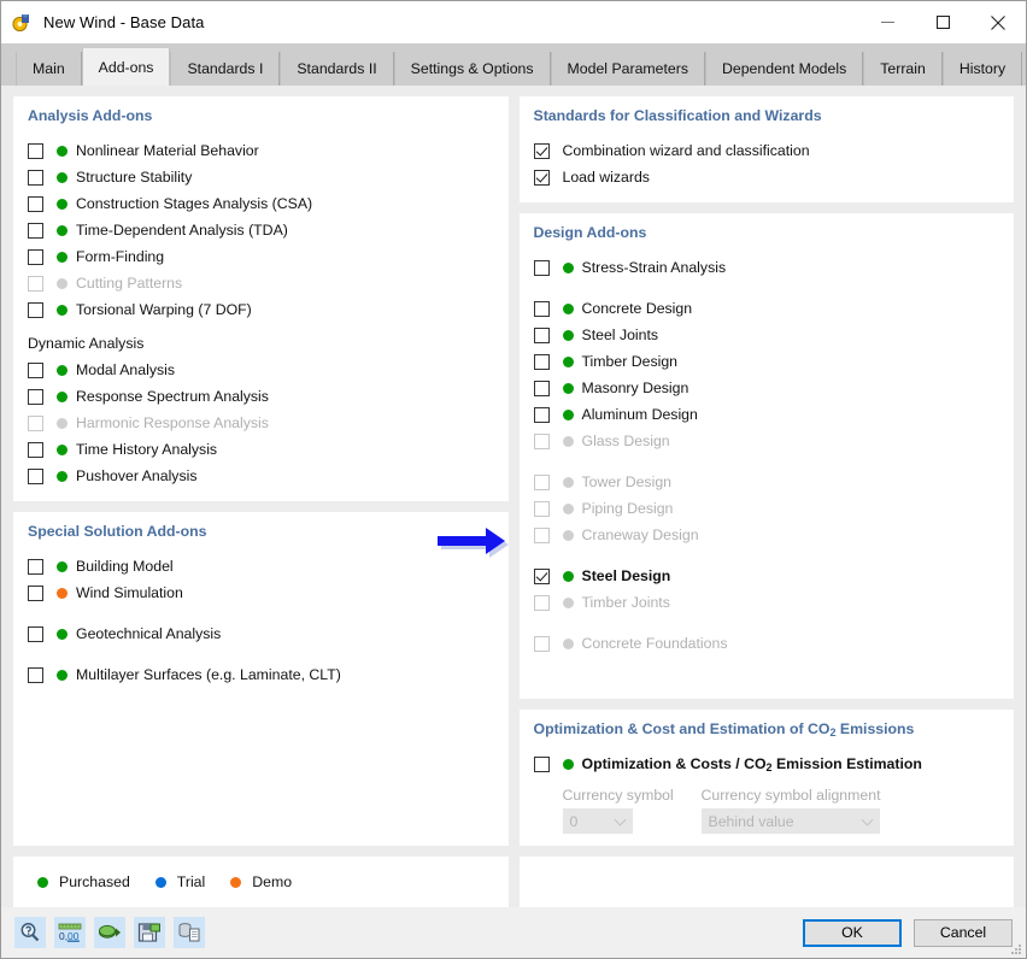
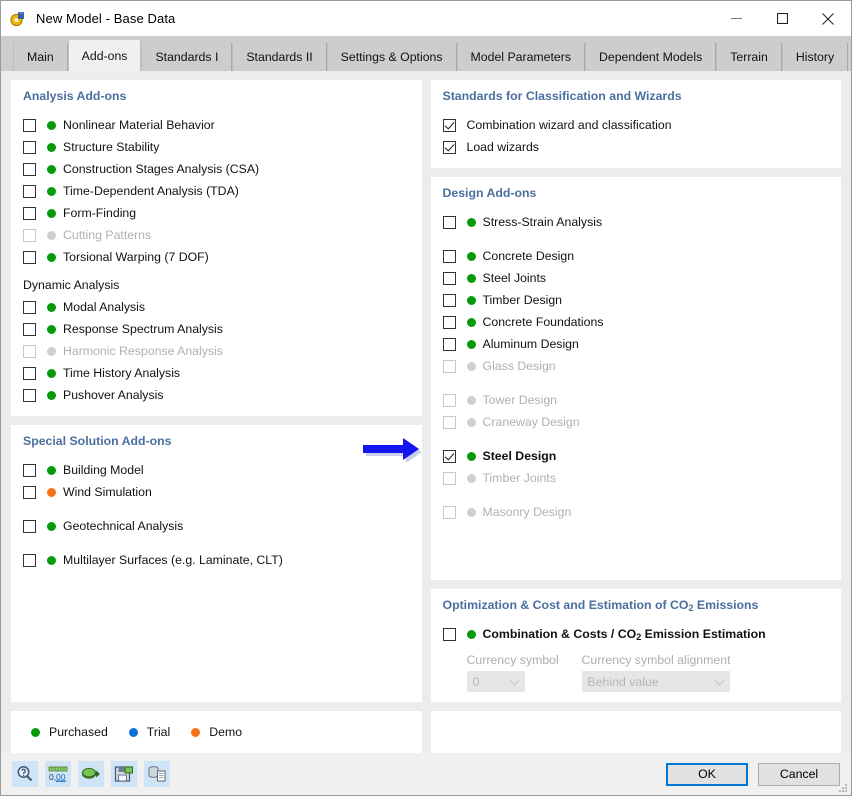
- New Wind - Base Data
+ New Model - Base Data
  Main
  Add-ons
  Standards I
  Standards II
  Settings & Options
  Model Parameters
  Dependent Models
  Terrain
  History
  Analysis Add-ons
  Nonlinear Material Behavior
  Structure Stability
  Construction Stages Analysis (CSA)
  Time-Dependent Analysis (TDA)
  Form-Finding
  Cutting Patterns
  Torsional Warping (7 DOF)
  Dynamic Analysis
  Modal Analysis
  Response Spectrum Analysis
  Harmonic Response Analysis
  Time History Analysis
  Pushover Analysis
  Special Solution Add-ons
  Building Model
  Wind Simulation
  Geotechnical Analysis
  Multilayer Surfaces (e.g. Laminate, CLT)
  Purchased
  Trial
  Demo
  Standards for Classification and Wizards
  Combination wizard and classification
  Load wizards
  Design Add-ons
  Stress-Strain Analysis
  Concrete Design
  Steel Joints
  Timber Design
- Masonry Design
+ Concrete Foundations
  Aluminum Design
  Glass Design
  Tower Design
- Piping Design
  Craneway Design
  Steel Design
  Timber Joints
- Concrete Foundations
+ Masonry Design
  Optimization & Cost and Estimation of CO2 Emissions
- Optimization & Costs / CO2 Emission Estimation
+ Combination & Costs / CO2 Emission Estimation
  Currency symbol
  Currency symbol alignment
  0
  Behind value
  0,
  00
  OK
  Cancel
